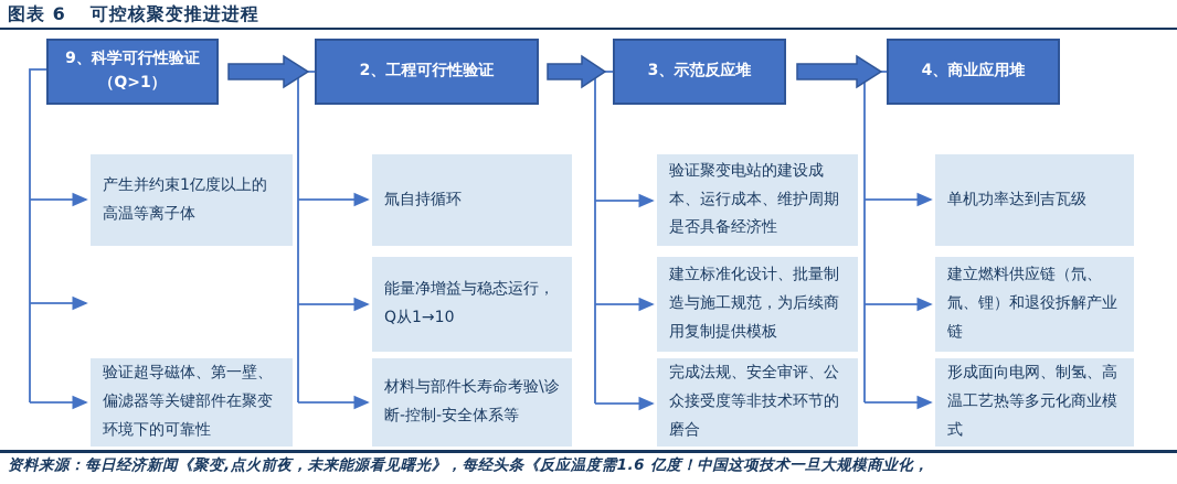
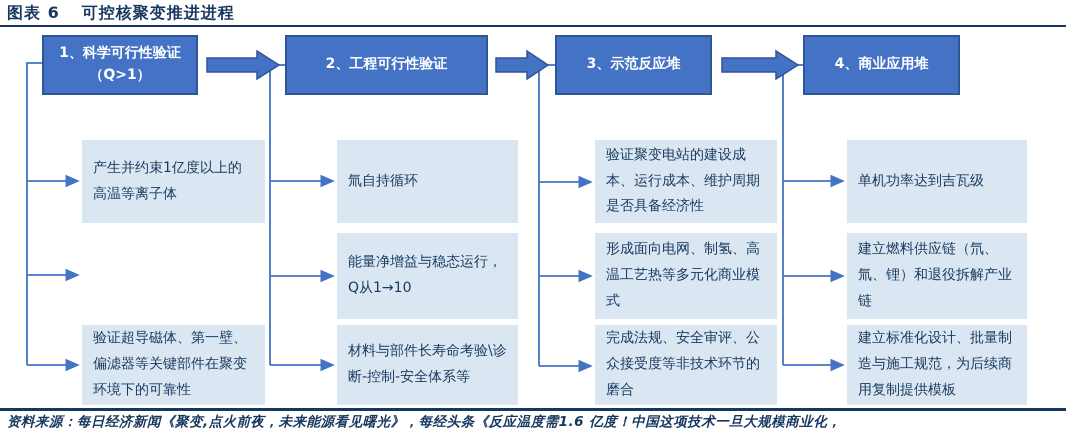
  图表 6 可控核聚变推进进程
- 9、科学可行性验证
+ 1、科学可行性验证
  （Q>1）
  2、工程可行性验证
  3、示范反应堆
  4、商业应用堆
  产生并约束1亿度以上的高温等离子体
  验证超导磁体、第一壁、偏滤器等关键部件在聚变环境下的可靠性
  氚自持循环
  能量净增益与稳态运行，Q从1→10
  材料与部件长寿命考验\诊断-控制-安全体系等
  验证聚变电站的建设成本、运行成本、维护周期是否具备经济性
- 建立标准化设计、批量制造与施工规范，为后续商用复制提供模板
+ 形成面向电网、制氢、高温工艺热等多元化商业模式
  完成法规、安全审评、公众接受度等非技术环节的磨合
  单机功率达到吉瓦级
  建立燃料供应链（氘、氚、锂）和退役拆解产业链
- 形成面向电网、制氢、高温工艺热等多元化商业模式
+ 建立标准化设计、批量制造与施工规范，为后续商用复制提供模板
  资料来源：每日经济新闻《聚变,点火前夜，未来能源看见曙光》，每经头条《反应温度需1.6 亿度！中国这项技术一旦大规模商业化，
